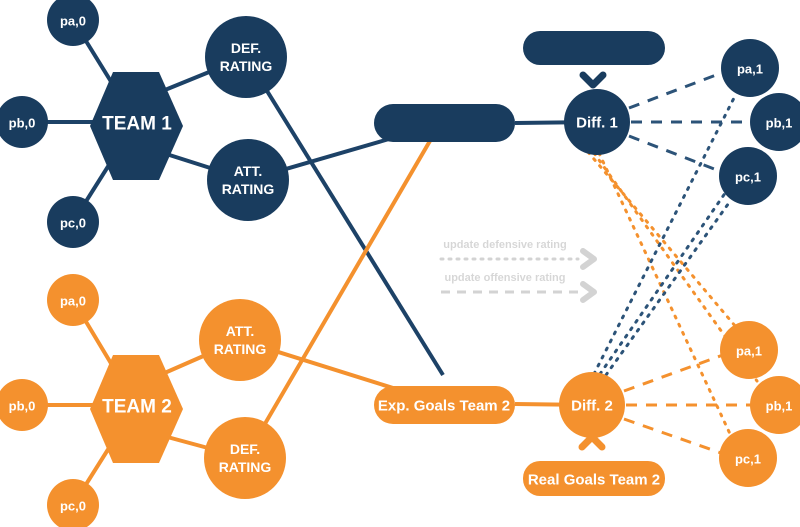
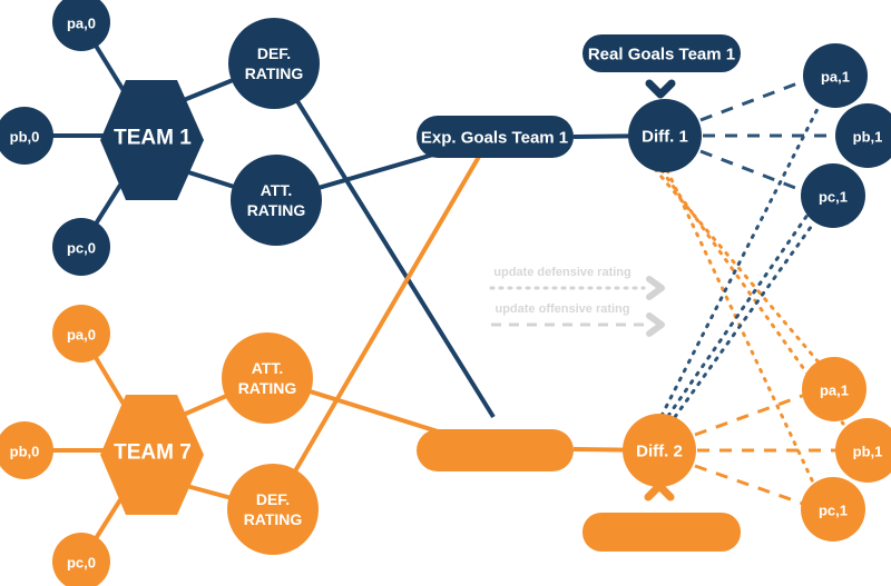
  pa,0
  pb,0
  pc,0
  TEAM 1
  DEF.
  RATING
  ATT.
  RATING
+ Exp. Goals Team 1
+ Real Goals Team 1
  Diff. 1
  pa,1
  pb,1
  pc,1
  pa,0
  pb,0
  pc,0
- TEAM 2
+ TEAM 7
  ATT.
  RATING
  DEF.
  RATING
- Exp. Goals Team 2
- Real Goals Team 2
  Diff. 2
  pa,1
  pb,1
  pc,1
  update defensive rating
  update offensive rating
